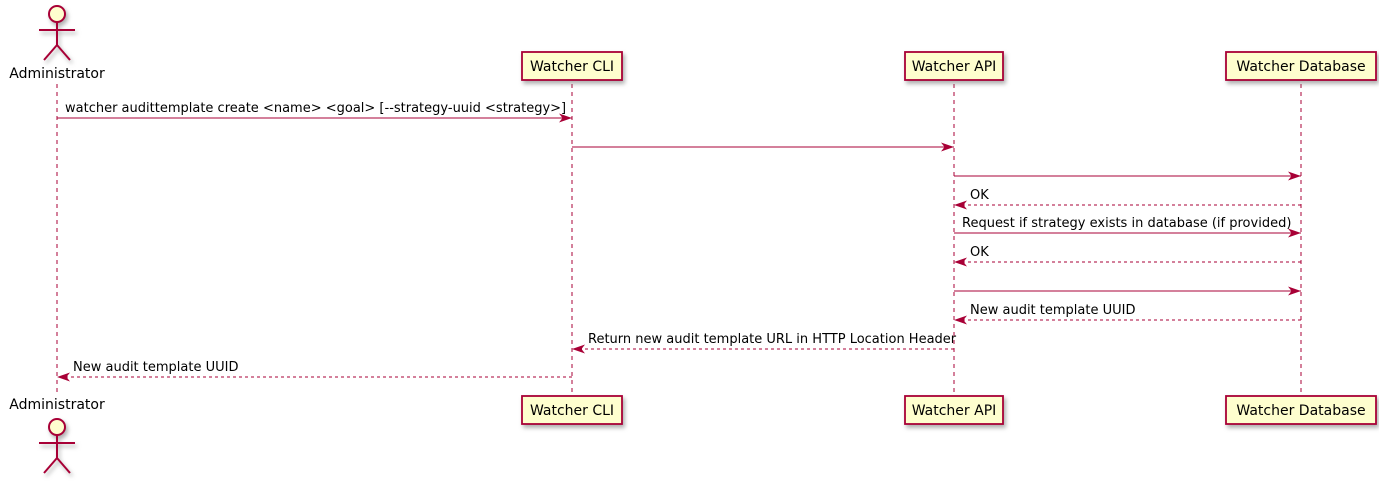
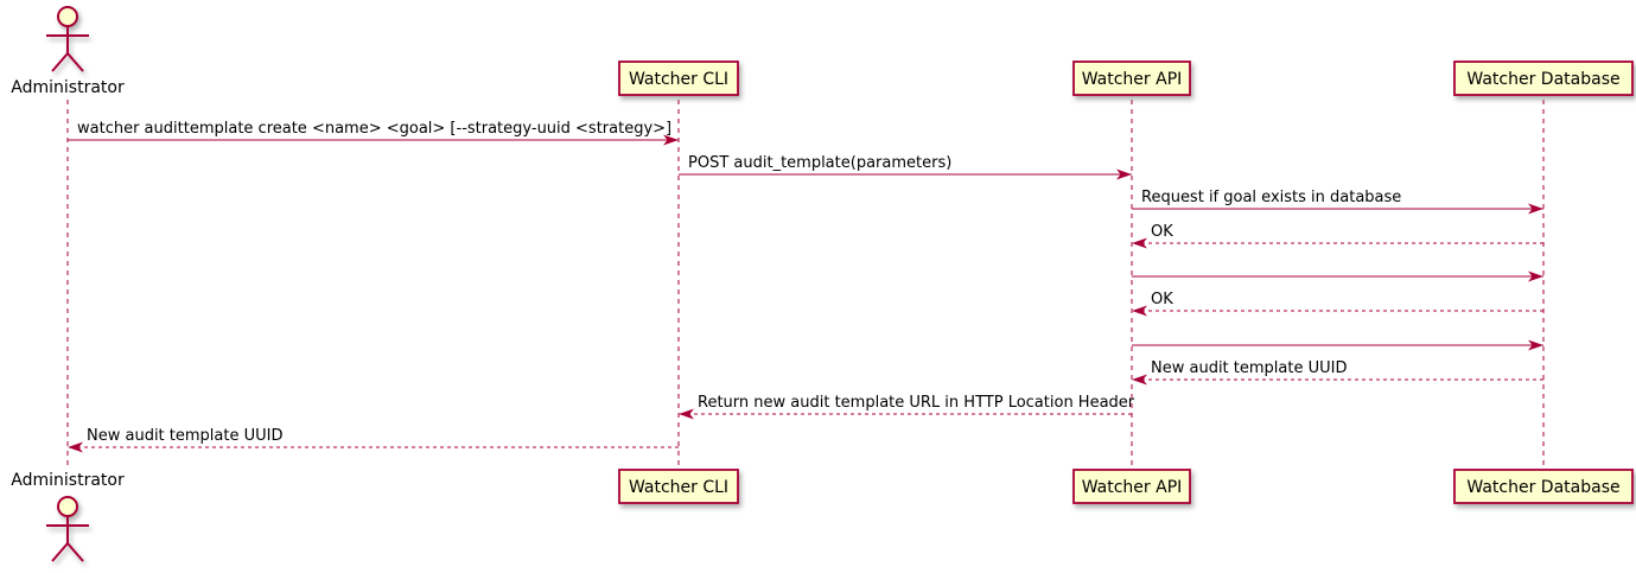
  Administrator
  Administrator
  Watcher CLI
  Watcher CLI
  Watcher API
  Watcher API
  Watcher Database
  Watcher Database
  watcher audittemplate create <name> <goal> [--strategy-uuid <strategy>]
+ POST audit_template(parameters)
+ Request if goal exists in database
  OK
- Request if strategy exists in database (if provided)
  OK
  New audit template UUID
  Return new audit template URL in HTTP Location Header
  New audit template UUID
